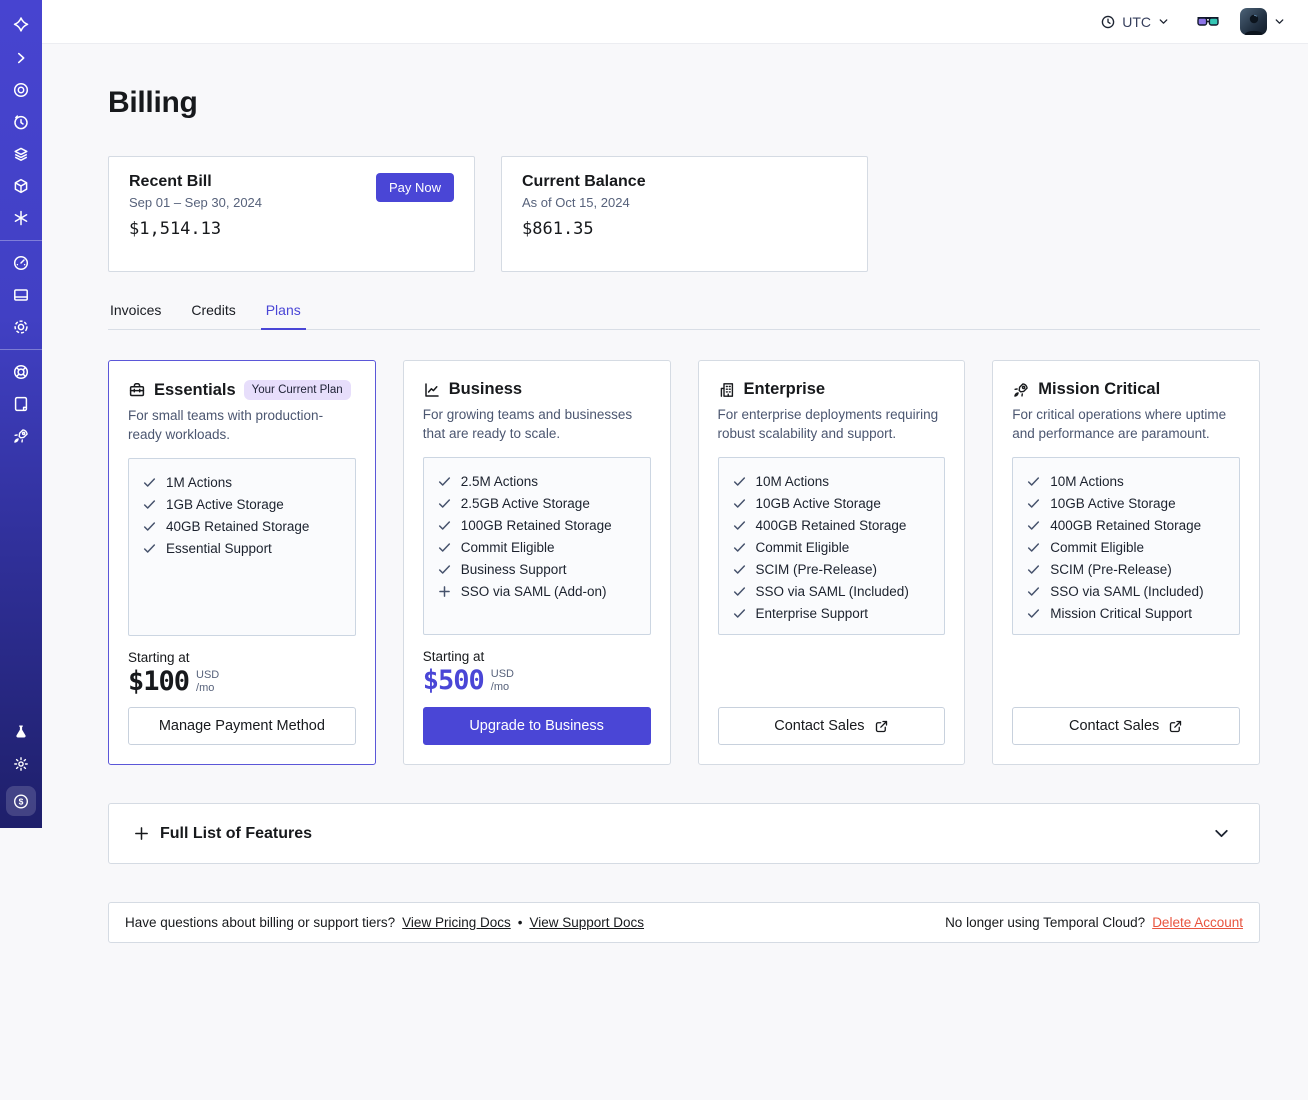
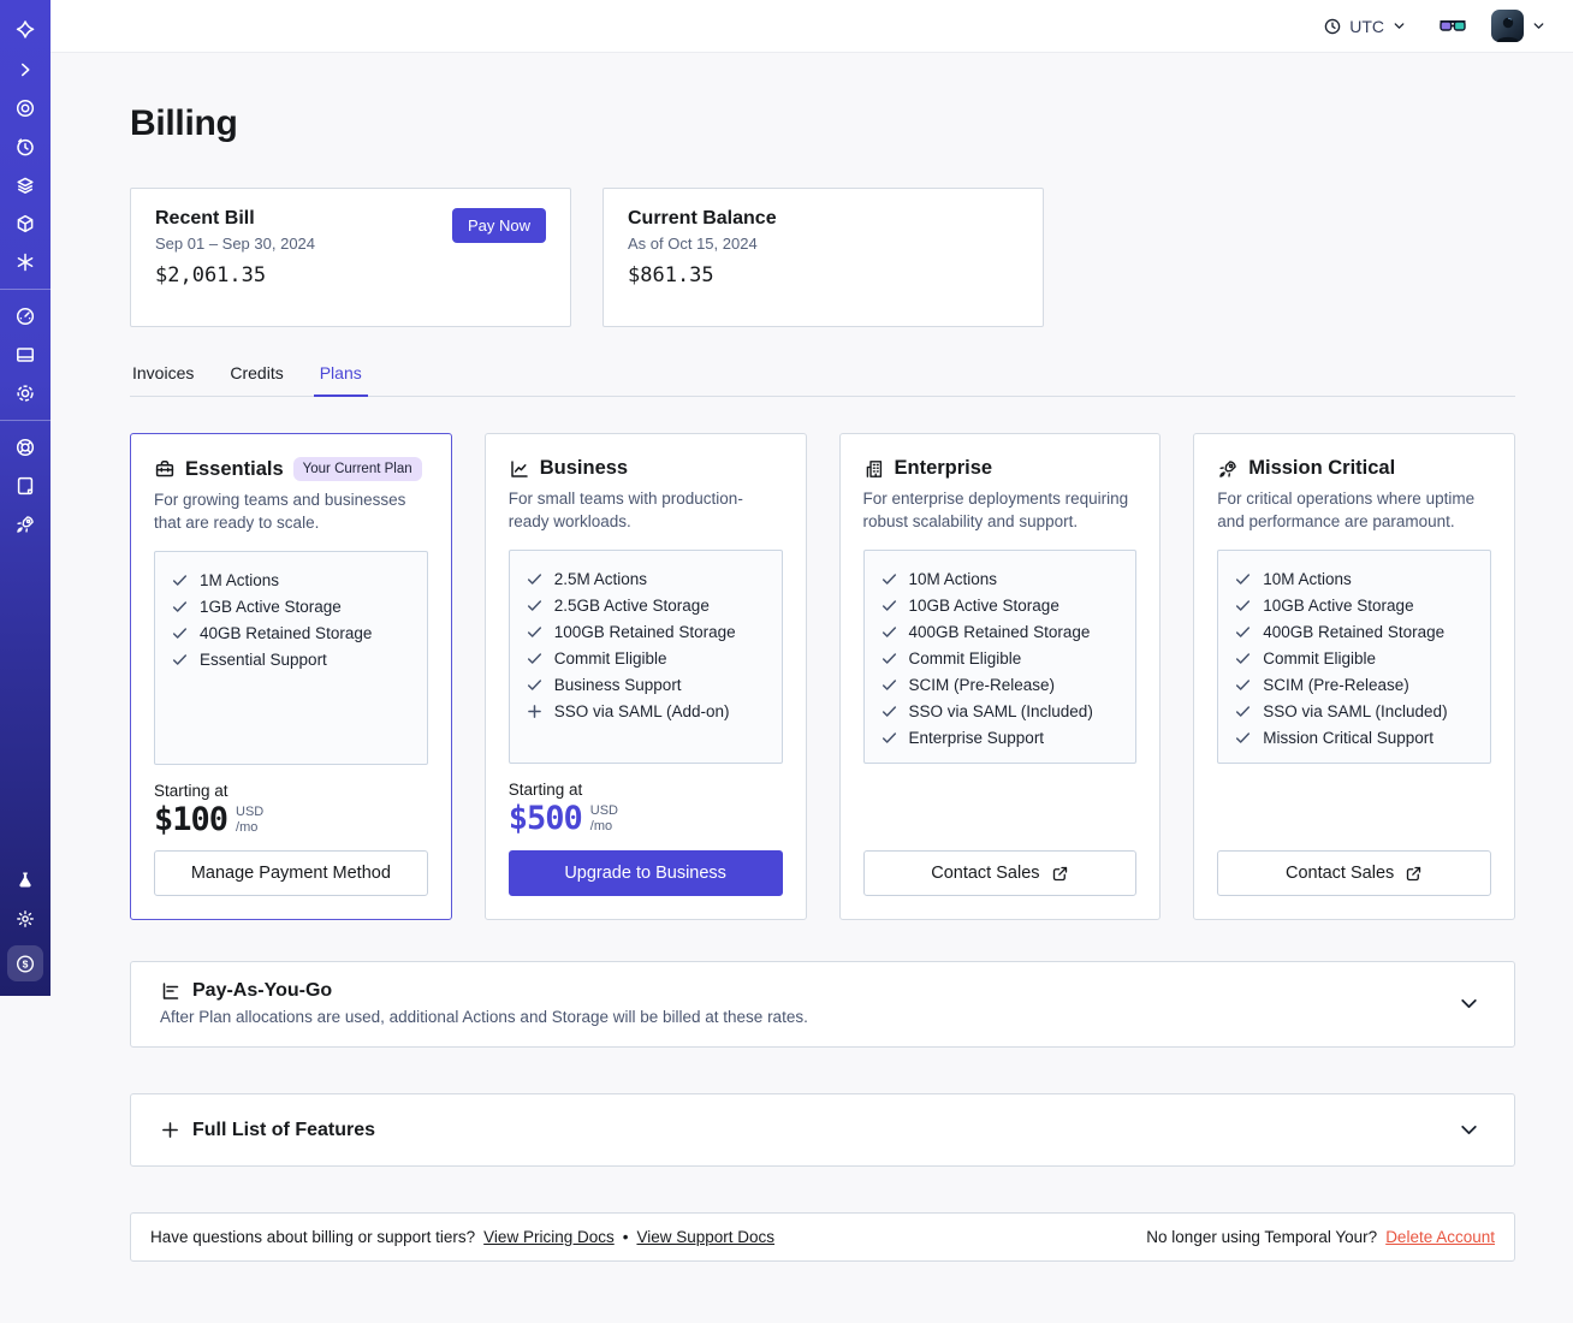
  $
  UTC
  Billing
  Recent Bill
  Sep 01 – Sep 30, 2024
  Pay Now
- $1,514.13
+ $2,061.35
  Current Balance
  As of Oct 15, 2024
  $861.35
  Invoices
  Credits
  Plans
  Essentials
  Your Current Plan
- For small teams with production-ready workloads.
+ For growing teams and businesses that are ready to scale.
  1M Actions
  1GB Active Storage
  40GB Retained Storage
  Essential Support
  Starting at
  $100
  USD
  /mo
  Manage Payment Method
  Business
- For growing teams and businesses that are ready to scale.
+ For small teams with production-ready workloads.
  2.5M Actions
  2.5GB Active Storage
  100GB Retained Storage
  Commit Eligible
  Business Support
  SSO via SAML (Add-on)
  Starting at
  $500
  USD
  /mo
  Upgrade to Business
  Enterprise
  For enterprise deployments requiring robust scalability and support.
  10M Actions
  10GB Active Storage
  400GB Retained Storage
  Commit Eligible
  SCIM (Pre-Release)
  SSO via SAML (Included)
  Enterprise Support
  Contact Sales
  Mission Critical
  For critical operations where uptime and performance are paramount.
  10M Actions
  10GB Active Storage
  400GB Retained Storage
  Commit Eligible
  SCIM (Pre-Release)
  SSO via SAML (Included)
  Mission Critical Support
  Contact Sales
+ Pay-As-You-Go
+ After Plan allocations are used, additional Actions and Storage will be billed at these rates.
  Full List of Features
  Have questions about billing or support tiers?
  View Pricing Docs
  •
  View Support Docs
- No longer using Temporal Cloud?
+ No longer using Temporal Your?
  Delete Account
